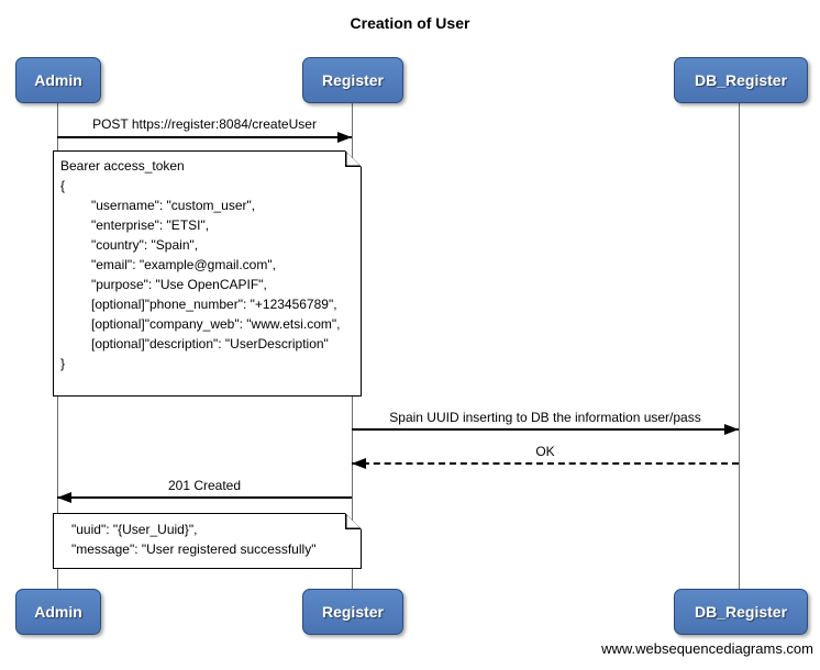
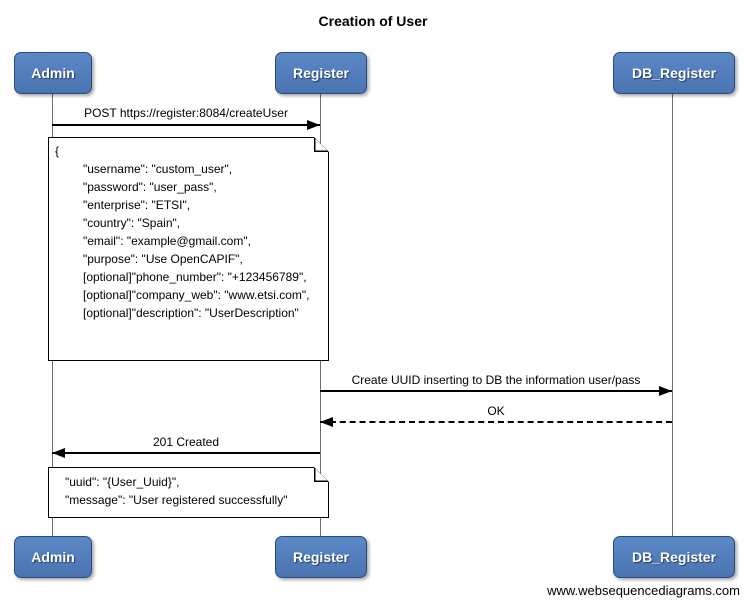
  Creation of User
  Admin
  Register
  DB_Register
  POST https://register:8084/createUser
- Bearer access_token
  {
  "username": "custom_user",
+ "password": "user_pass",
  "enterprise": "ETSI",
  "country": "Spain",
  "email": "example@gmail.com",
  "purpose": "Use OpenCAPIF",
  [optional]"phone_number": "+123456789",
  [optional]"company_web": "www.etsi.com",
  [optional]"description": "UserDescription"
- }
- Spain UUID inserting to DB the information user/pass
+ Create UUID inserting to DB the information user/pass
  OK
  201 Created
  "uuid": "{User_Uuid}",
  "message": "User registered successfully"
  Admin
  Register
  DB_Register
  www.websequencediagrams.com
